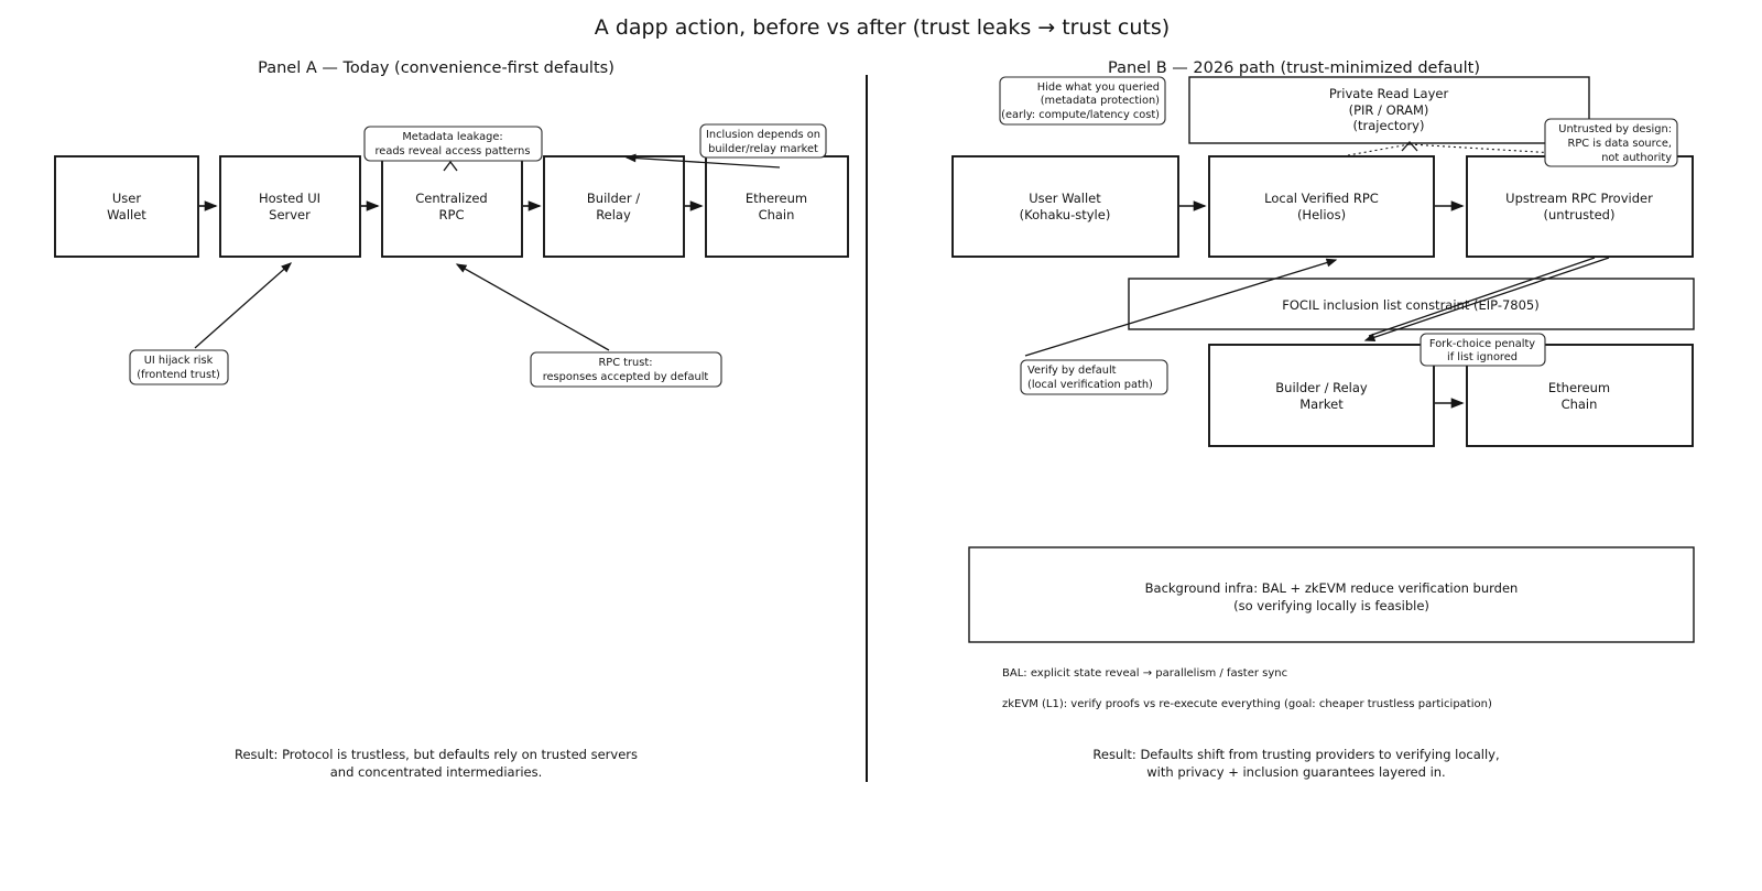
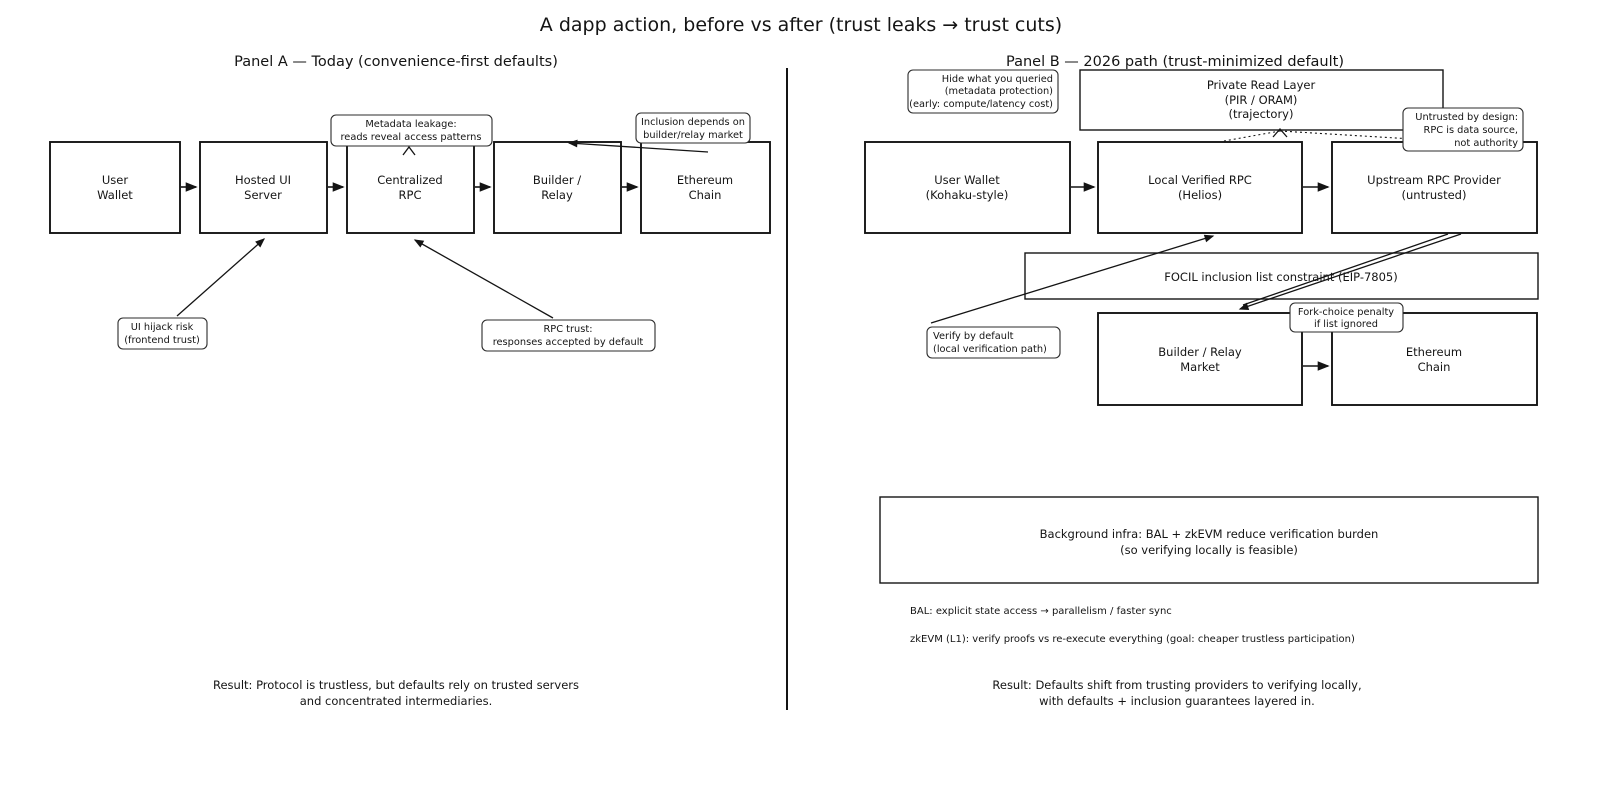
  A dapp action, before vs after (trust leaks → trust cuts)
  Panel A — Today (convenience-first defaults)
  Panel B — 2026 path (trust-minimized default)
  User
  Wallet
  Hosted UI
  Server
  Centralized
  RPC
  Builder /
  Relay
  Ethereum
  Chain
  Metadata leakage:
  reads reveal access patterns
  Inclusion depends on
  builder/relay market
  UI hijack risk
  (frontend trust)
  RPC trust:
  responses accepted by default
  Result: Protocol is trustless, but defaults rely on trusted servers
  and concentrated intermediaries.
  Private Read Layer
  (PIR / ORAM)
  (trajectory)
  User Wallet
  (Kohaku-style)
  Local Verified RPC
  (Helios)
  Upstream RPC Provider
  (untrusted)
  FOCIL inclusion list constraint (EIP-7805)
  Builder / Relay
  Market
  Ethereum
  Chain
  Hide what you queried
  (metadata protection)
  (early: compute/latency cost)
  Untrusted by design:
  RPC is data source,
  not authority
  Verify by default
  (local verification path)
  Fork-choice penalty
  if list ignored
  Background infra: BAL + zkEVM reduce verification burden
  (so verifying locally is feasible)
- BAL: explicit state reveal → parallelism / faster sync
+ BAL: explicit state access → parallelism / faster sync
  zkEVM (L1): verify proofs vs re-execute everything (goal: cheaper trustless participation)
  Result: Defaults shift from trusting providers to verifying locally,
- with privacy + inclusion guarantees layered in.
+ with defaults + inclusion guarantees layered in.
